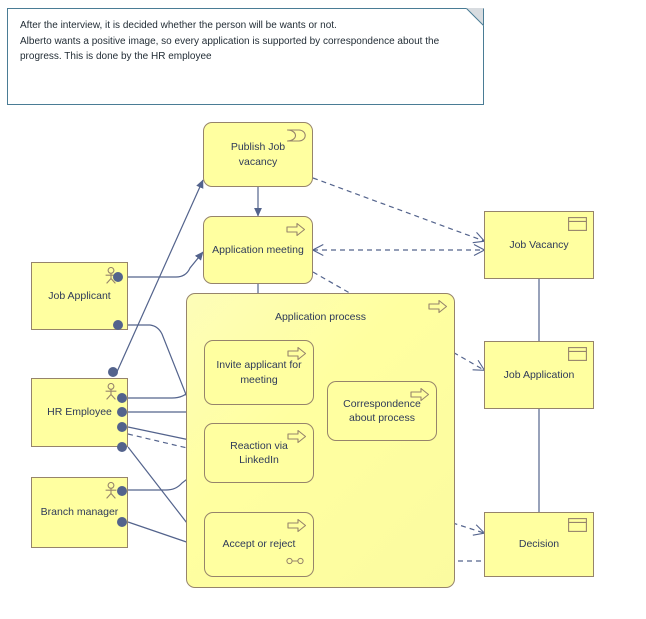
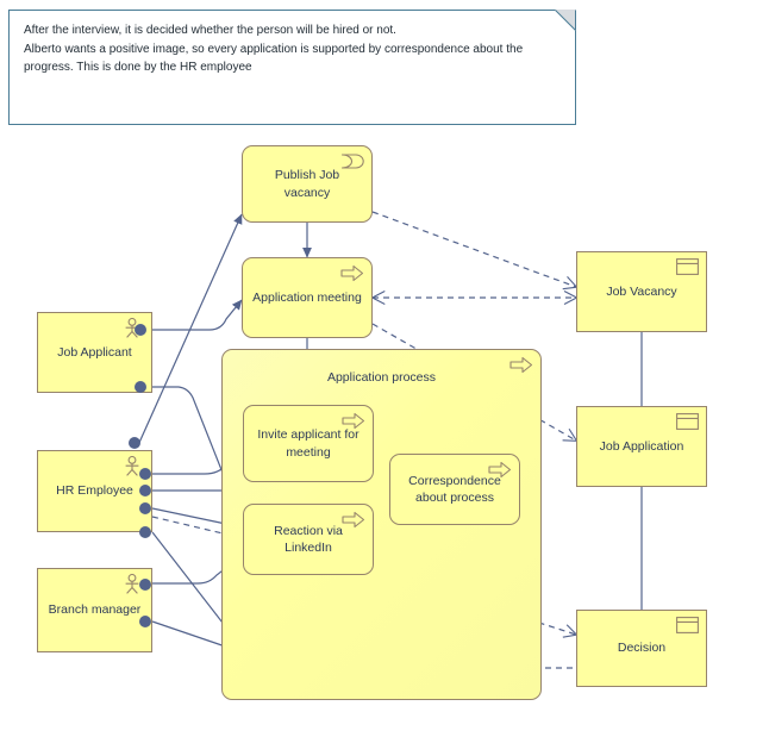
- After the interview, it is decided whether the person will be wants or not.
+ After the interview, it is decided whether the person will be hired or not.
  Alberto wants a positive image, so every application is supported by correspondence about the progress. This is done by the HR employee
  Application process
  Publish Job vacancy
  Application meeting
  Invite applicant for meeting
  Reaction via LinkedIn
- Accept or reject
  Correspondence about process
  Job Applicant
  HR Employee
  Branch manager
  Job Vacancy
  Job Application
  Decision
